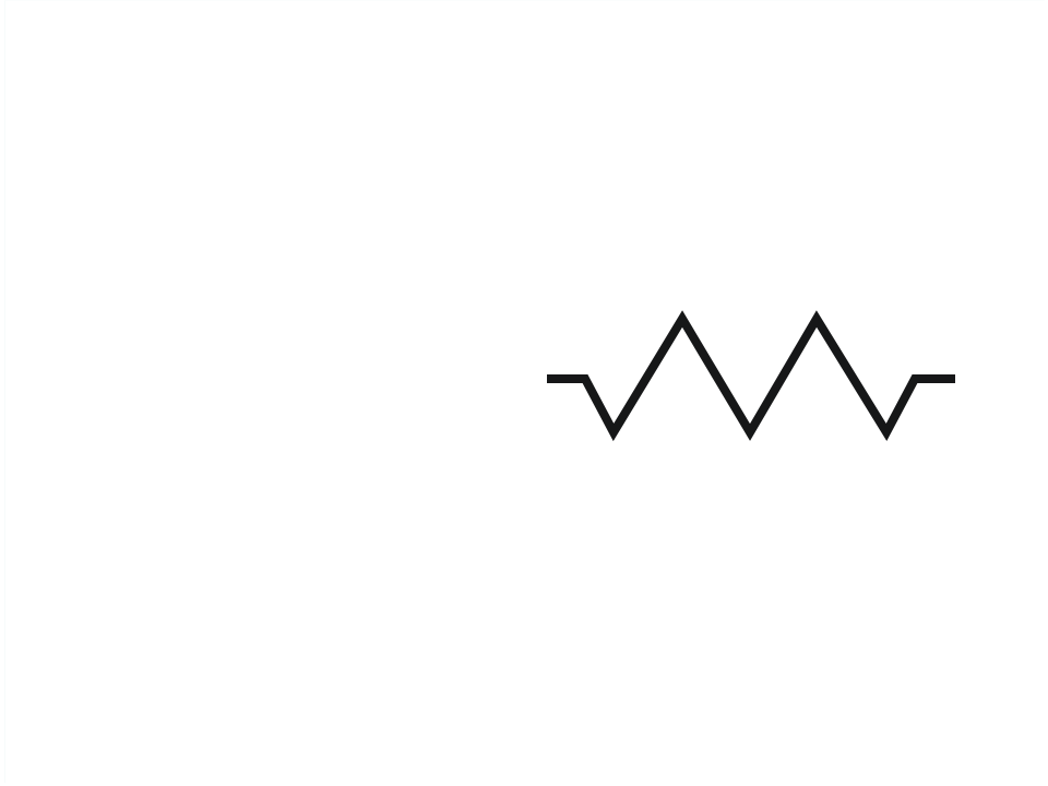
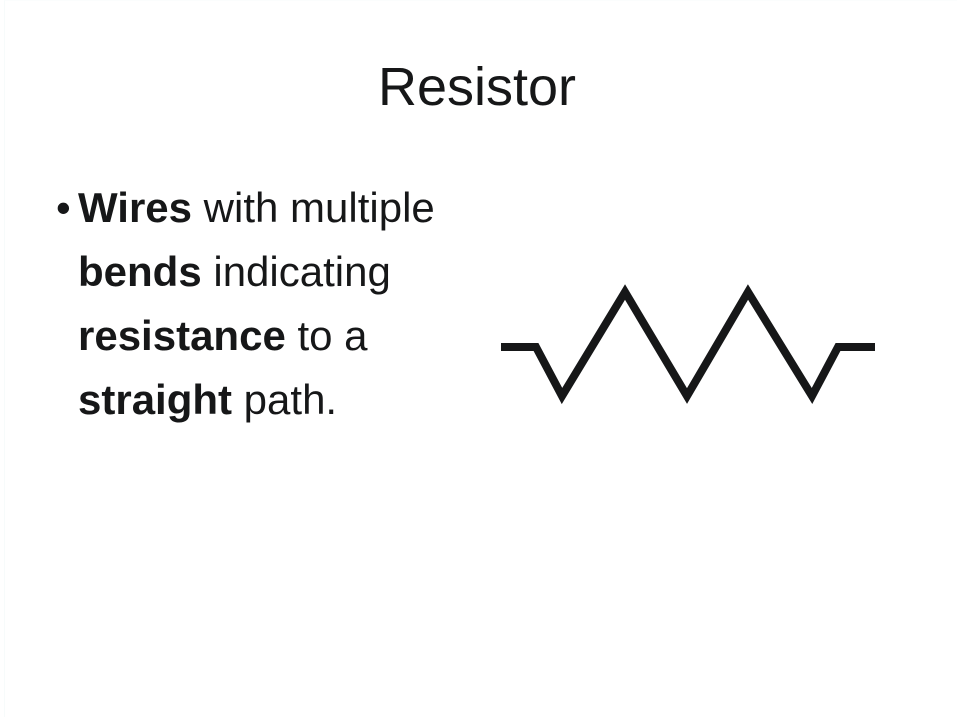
+ Resistor
+ •
+ Wires with multiple bends indicating resistance to a straight path.
